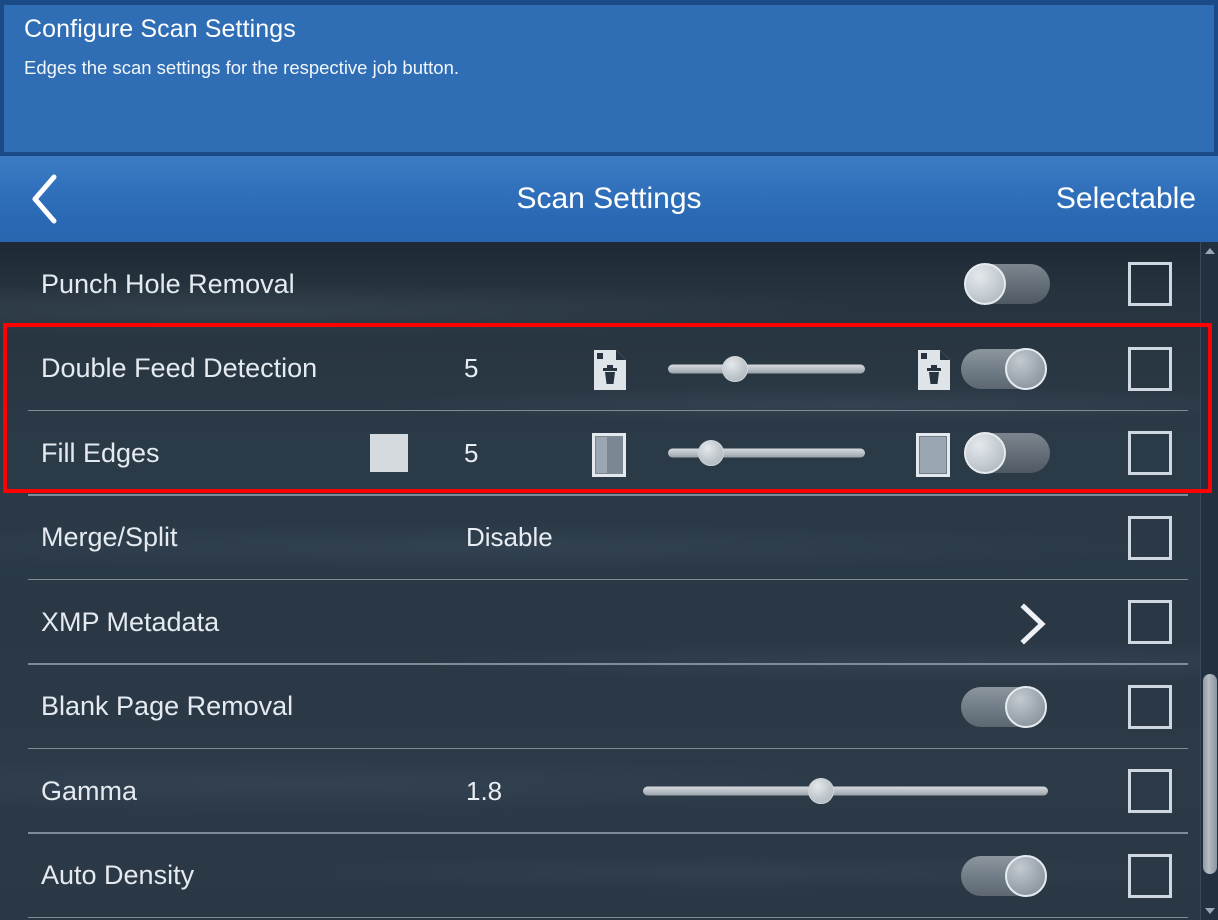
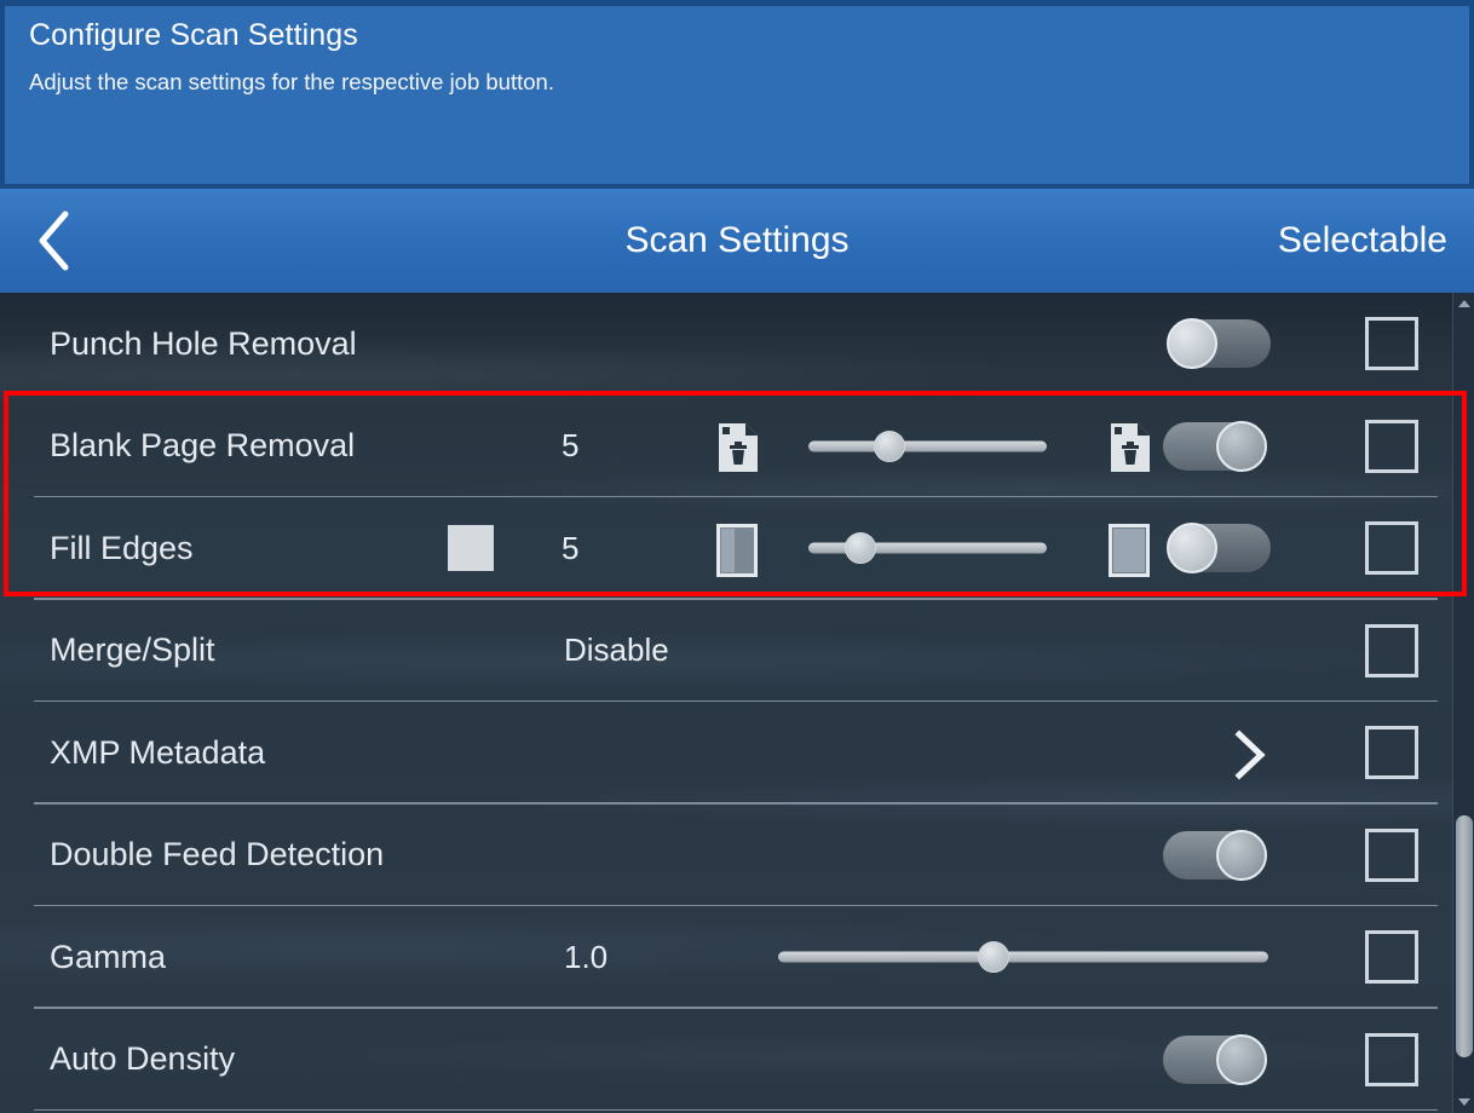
  Configure Scan Settings
- Edges the scan settings for the respective job button.
+ Adjust the scan settings for the respective job button.
  Scan Settings
  Selectable
  Punch Hole Removal
- Double Feed Detection
+ Blank Page Removal
  5
  Fill Edges
  5
  Merge/Split
  Disable
  XMP Metadata
- Blank Page Removal
+ Double Feed Detection
  Gamma
- 1.8
+ 1.0
  Auto Density
